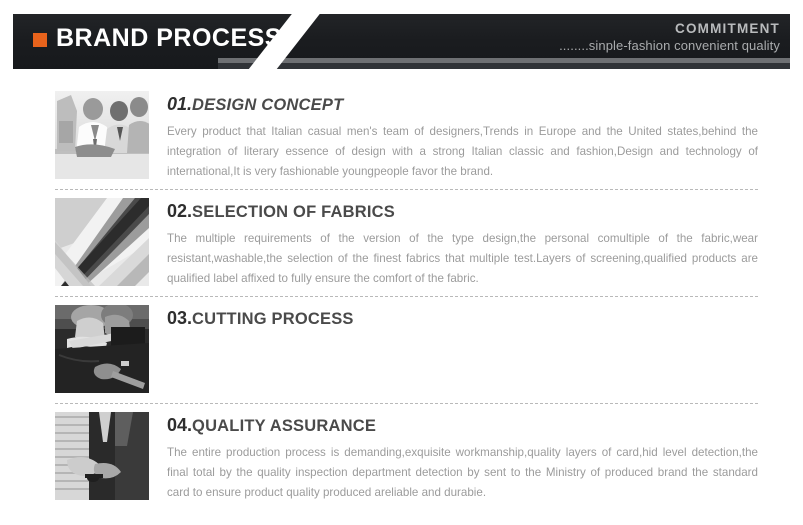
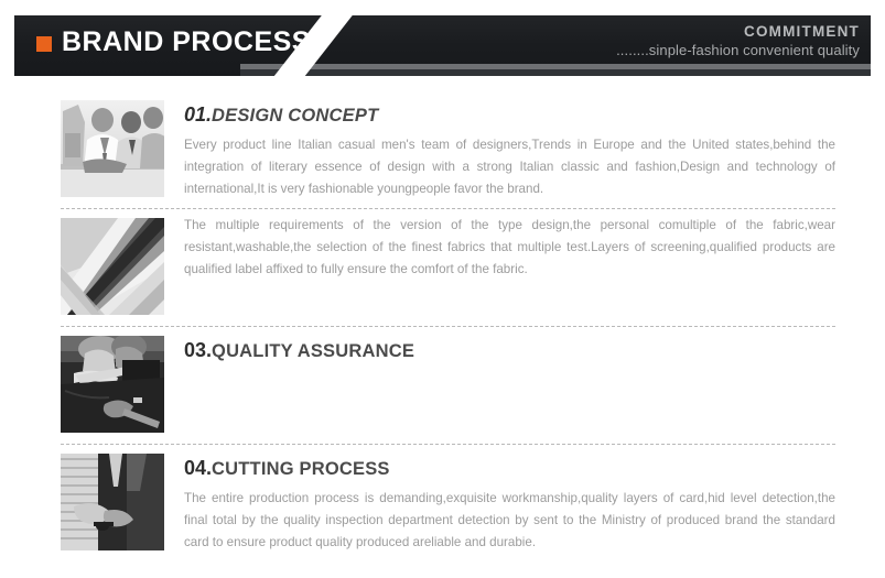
  BRAND PROCESS
  COMMITMENT
  ........sinple-fashion convenient quality
  01.DESIGN CONCEPT
- Every product that Italian casual men's team of designers,Trends in Europe and the United states,behind the integration of literary essence of design with a strong Italian classic and fashion,Design and technology of international,It is very fashionable youngpeople favor the brand.
+ Every product line Italian casual men's team of designers,Trends in Europe and the United states,behind the integration of literary essence of design with a strong Italian classic and fashion,Design and technology of international,It is very fashionable youngpeople favor the brand.
- 02.SELECTION OF FABRICS
  The multiple requirements of the version of the type design,the personal comultiple of the fabric,wear resistant,washable,the selection of the finest fabrics that multiple test.Layers of screening,qualified products are qualified label affixed to fully ensure the comfort of the fabric.
- 03.CUTTING PROCESS
+ 03.QUALITY ASSURANCE
- 04.QUALITY ASSURANCE
+ 04.CUTTING PROCESS
  The entire production process is demanding,exquisite workmanship,quality layers of card,hid level detection,the final total by the quality inspection department detection by sent to the Ministry of produced brand the standard card to ensure product quality produced areliable and durabie.
